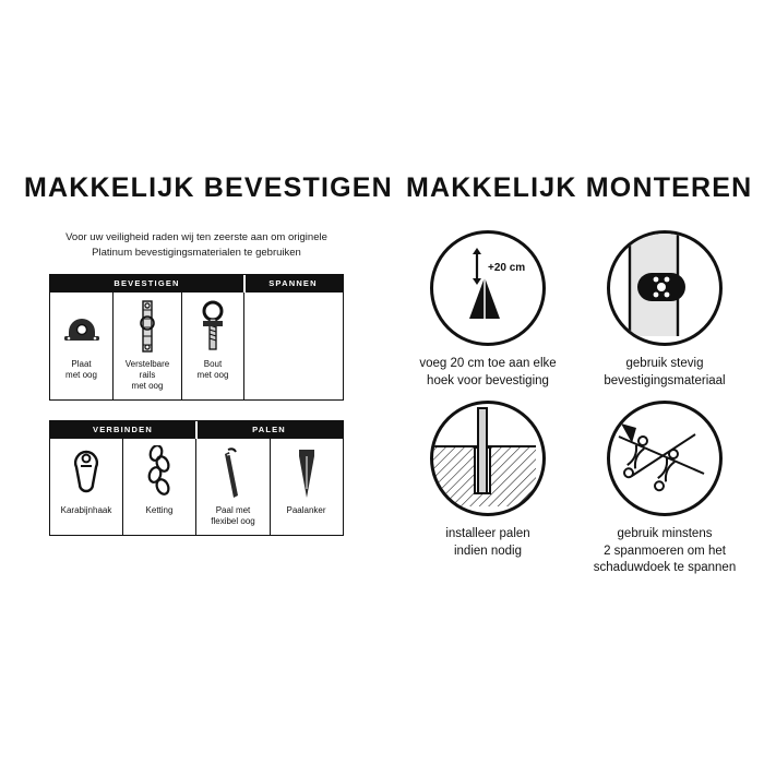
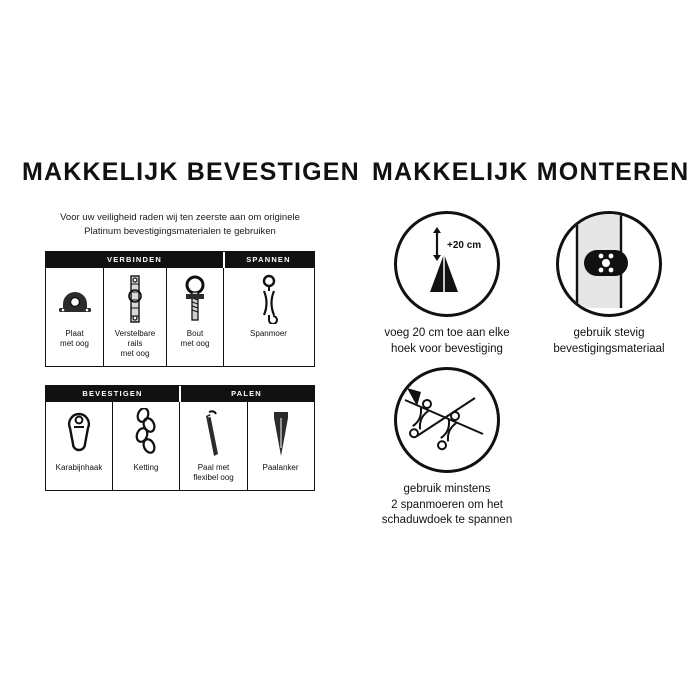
  MAKKELIJK BEVESTIGEN
  Voor uw veiligheid raden wij ten zeerste aan om originele Platinum bevestigingsmaterialen te gebruiken
- BEVESTIGEN
+ VERBINDEN
  SPANNEN
  Plaat
  met oog
  Verstelbare
  rails
  met oog
  Bout
  met oog
+ Spanmoer
- VERBINDEN
+ BEVESTIGEN
  PALEN
  Karabijnhaak
  Ketting
  Paal met
  flexibel oog
  Paalanker
  MAKKELIJK MONTEREN
  +20 cm
  voeg 20 cm toe aan elke
  hoek voor bevestiging
  gebruik stevig
  bevestigingsmateriaal
- installeer palen
- indien nodig
  gebruik minstens
  2 spanmoeren om het
  schaduwdoek te spannen
